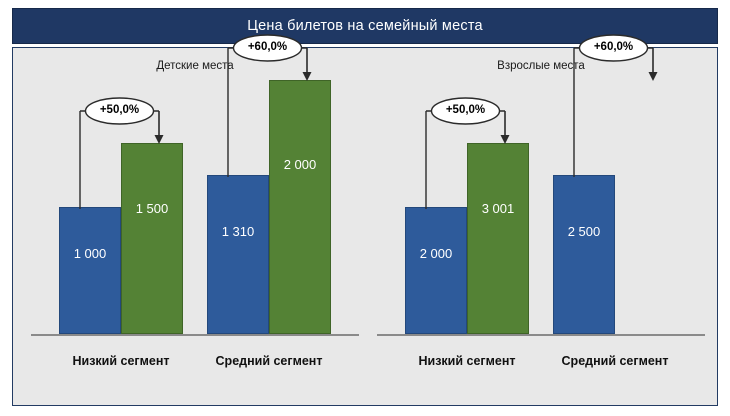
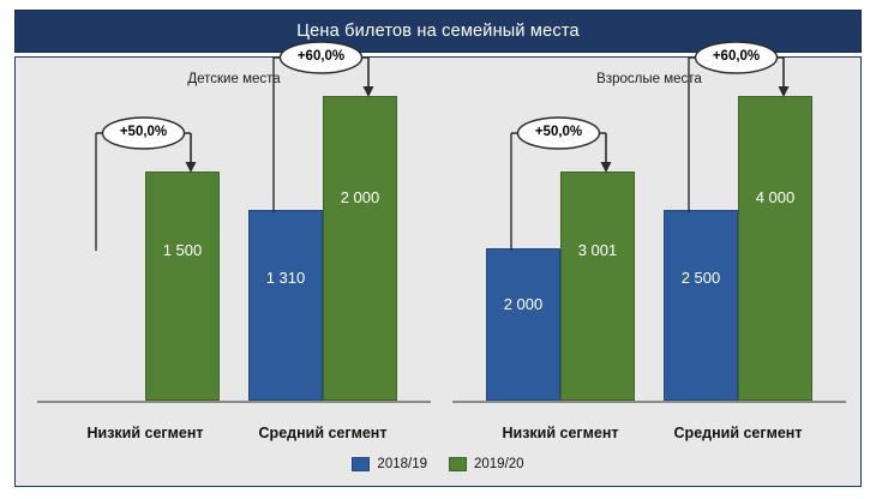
  Цена билетов на семейный места
  Детские места
- 1 000
  1 500
  Низкий сегмент
  +50,0%
  1 310
  2 000
  Средний сегмент
  +60,0%
  Взрослые места
  2 000
  3 001
  Низкий сегмент
  +50,0%
  2 500
+ 4 000
  Средний сегмент
  +60,0%
+ 2018/19
+ 2019/20
